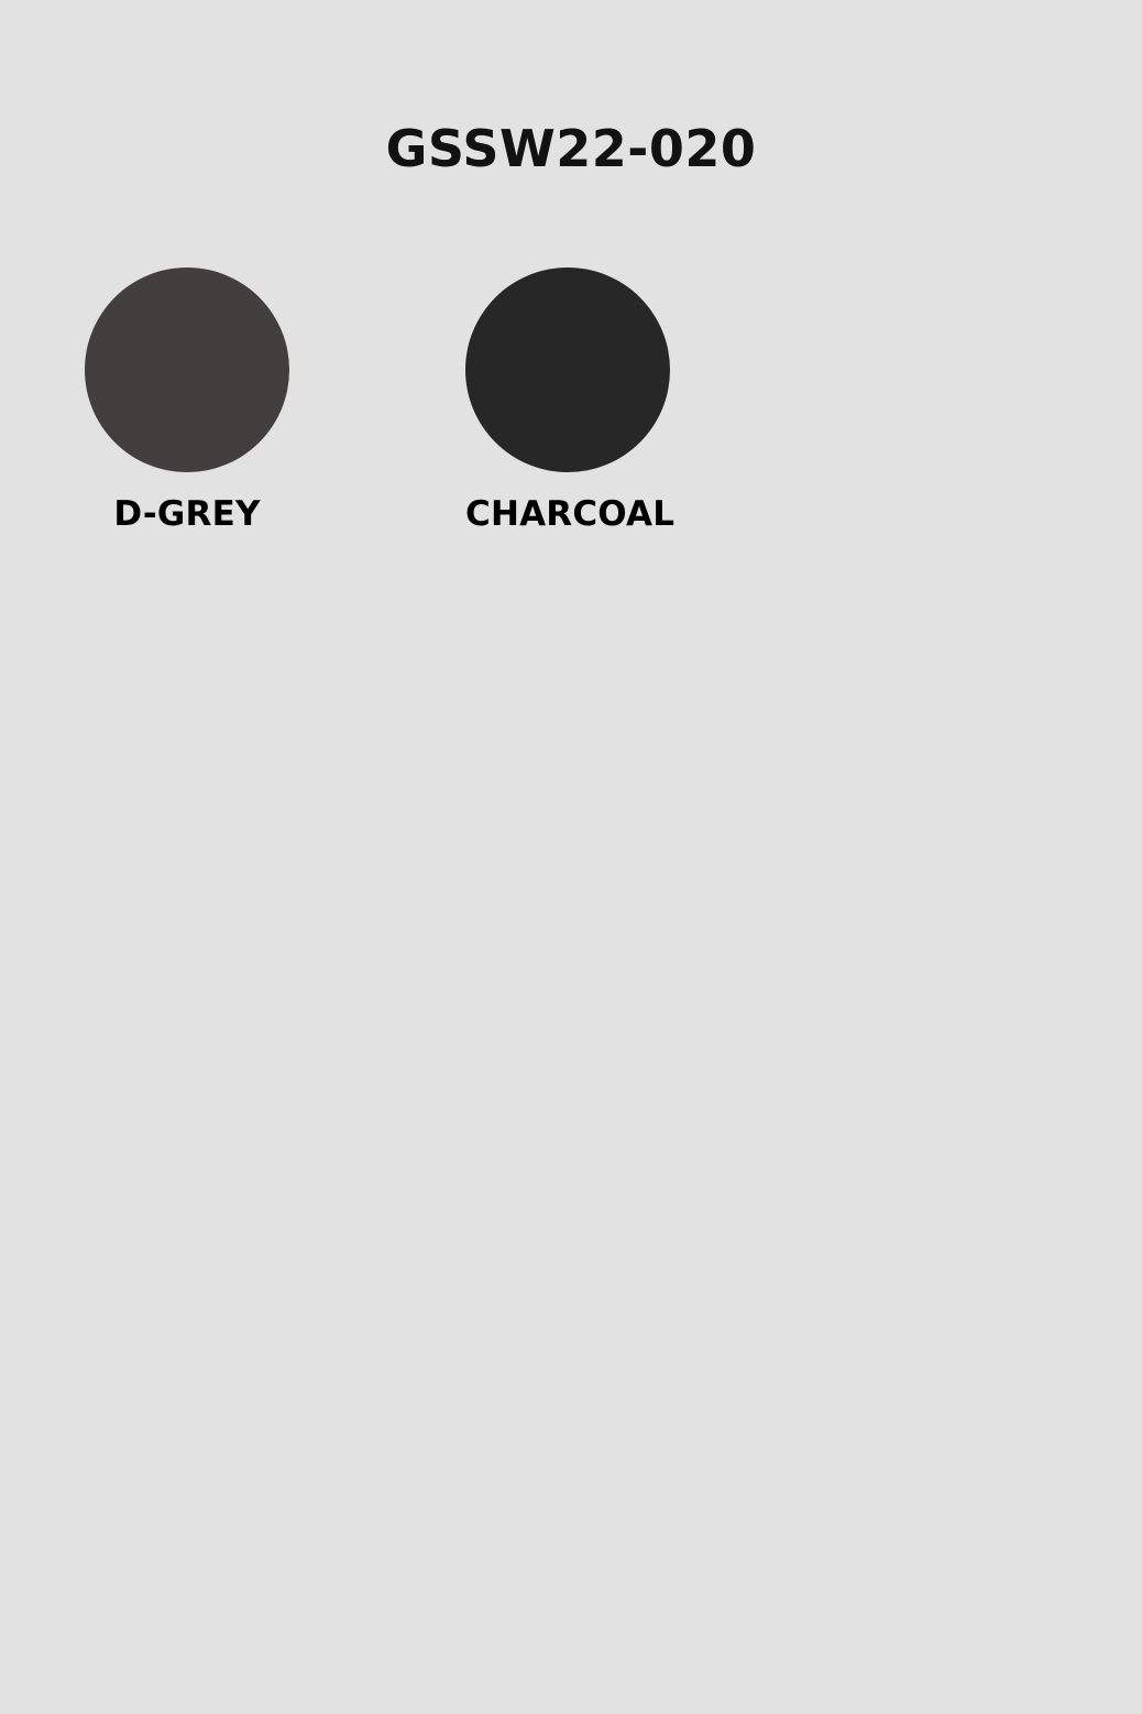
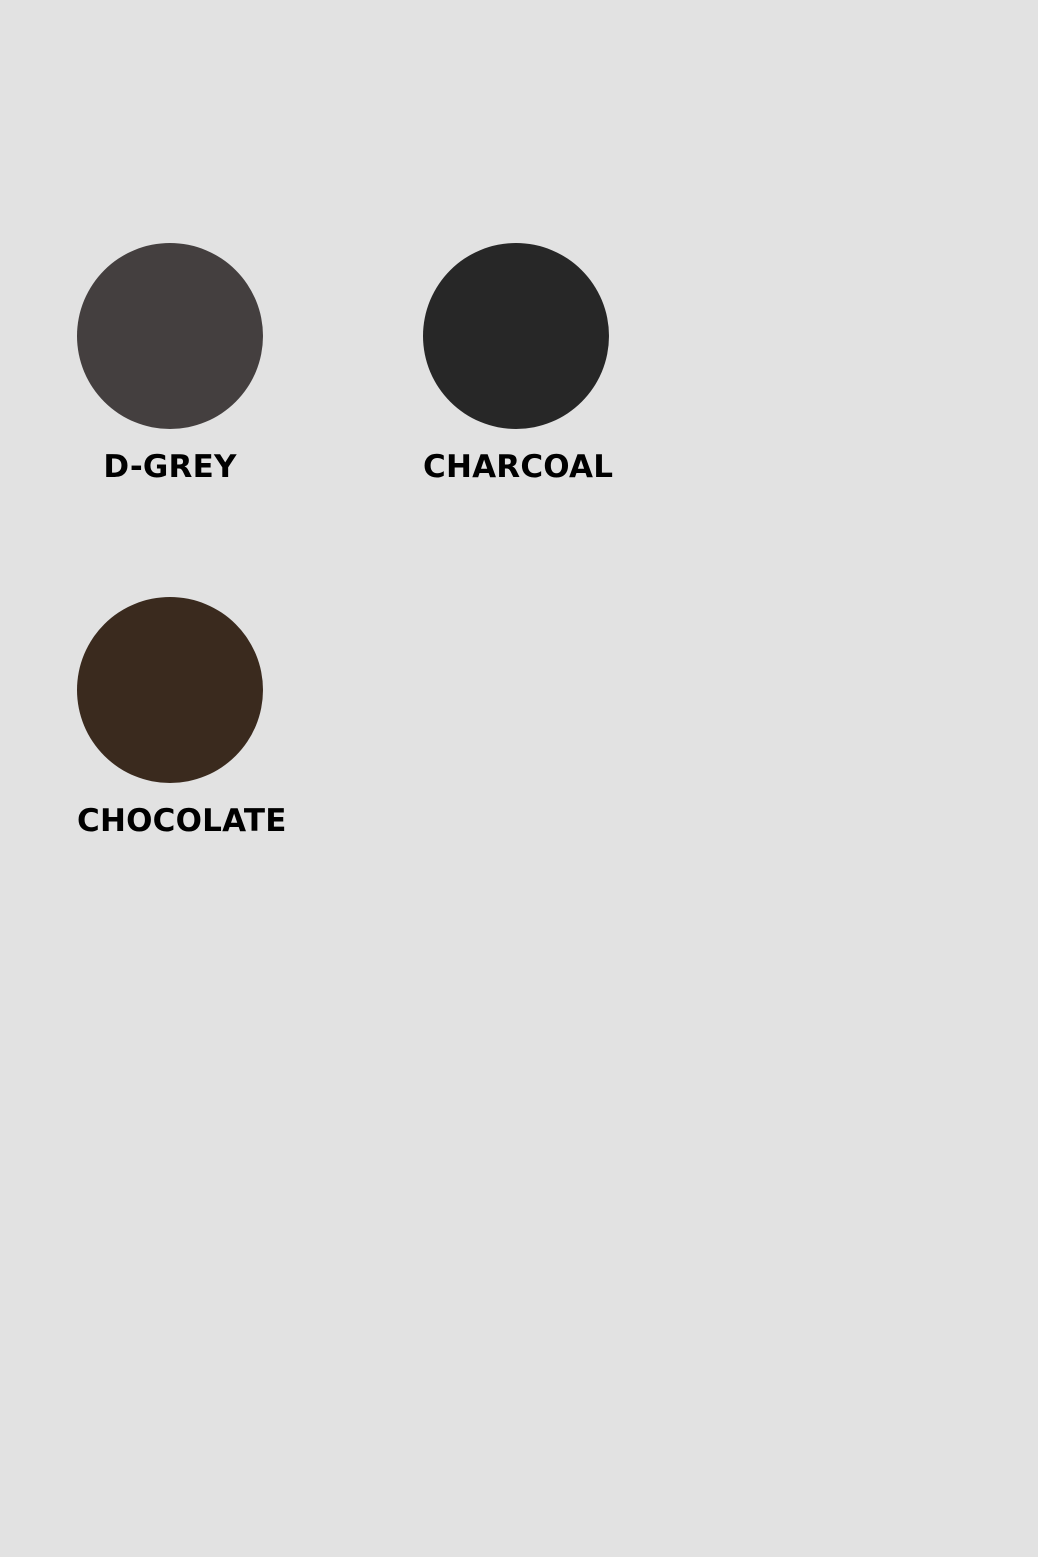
- GSSW22-020
  D-GREY
  CHARCOAL
+ CHOCOLATE
